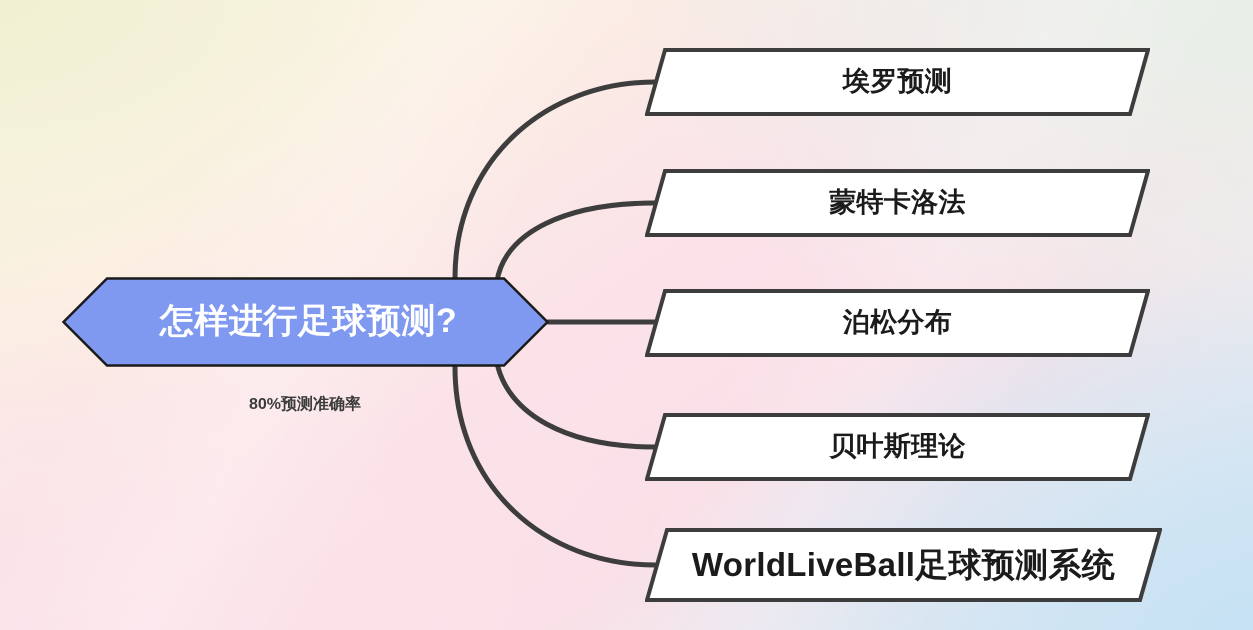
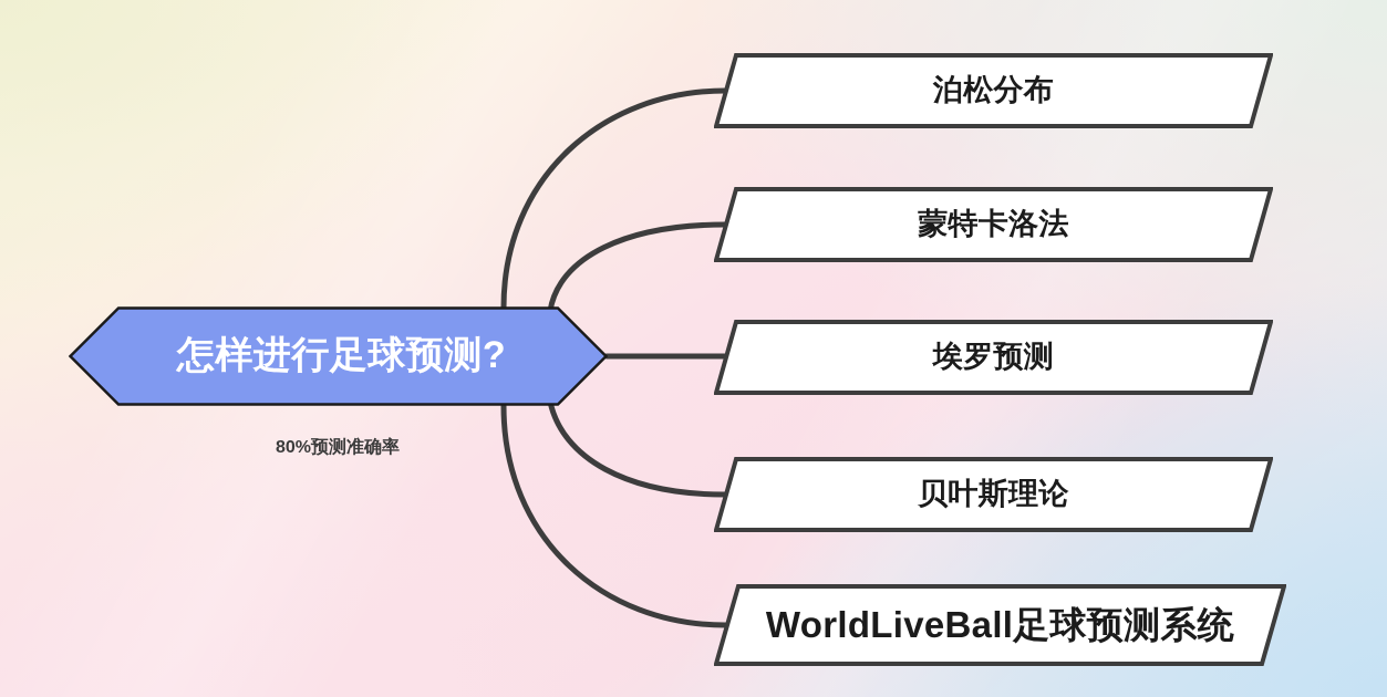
  怎样进行足球预测?
  80%预测准确率
- 埃罗预测
+ 泊松分布
  蒙特卡洛法
- 泊松分布
+ 埃罗预测
  贝叶斯理论
  WorldLiveBall足球预测系统
